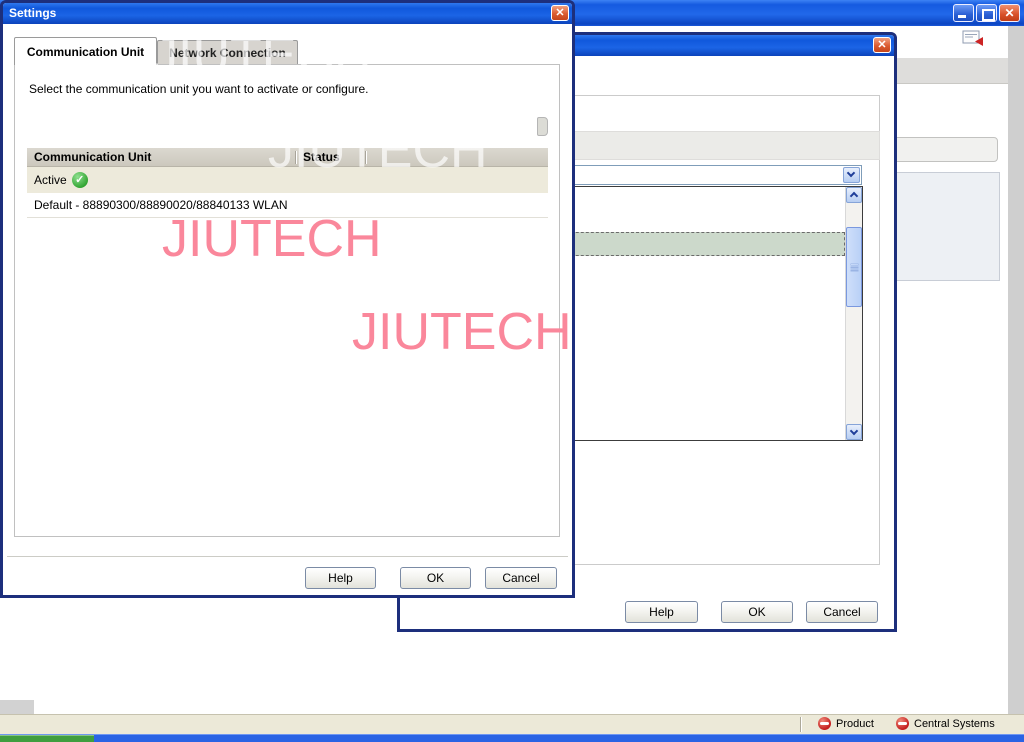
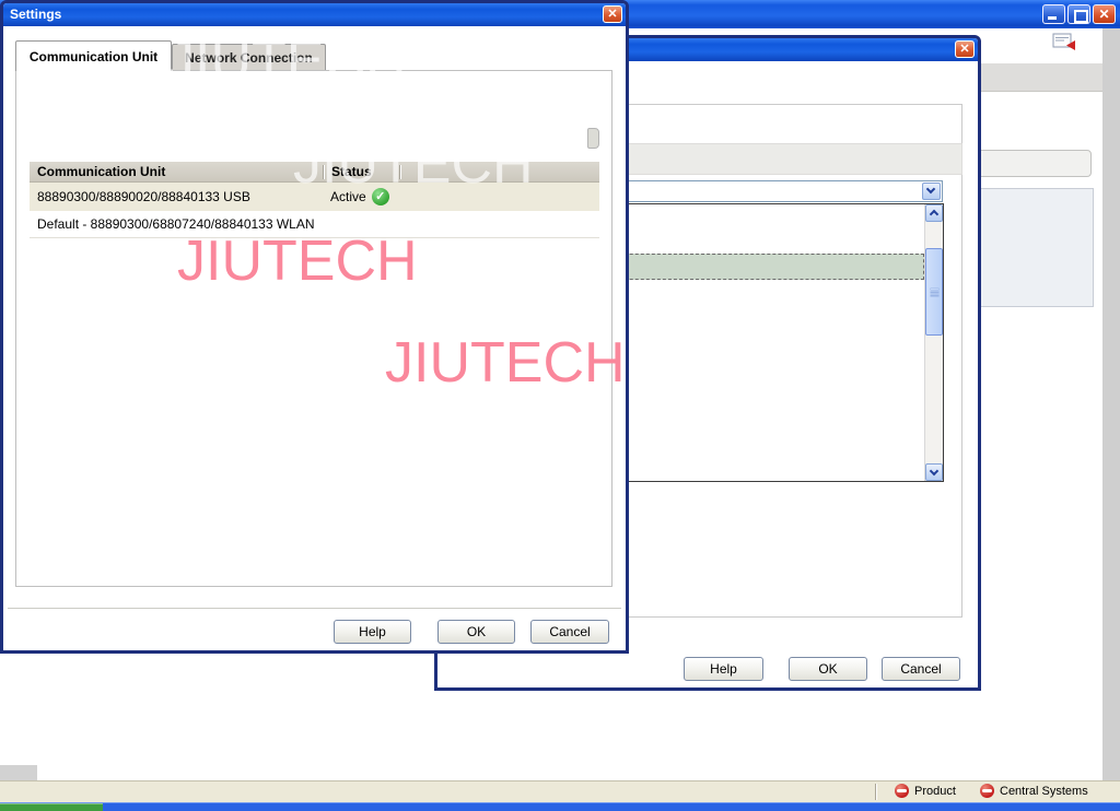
  Product
  Central Systems
  Help
  OK
  Cancel
  Settings
  Communication Unit
  Network Connection
- Select the communication unit you want to activate or configure.
  Communication Unit
  Status
+ 88890300/88890020/88840133 USB
  Active
- Default - 88890300/88890020/88840133 WLAN
+ Default - 88890300/68807240/88840133 WLAN
  Help
  OK
  Cancel
  JIUTECH
  JIUTECH
  JIUTECH
  JIUTECH
